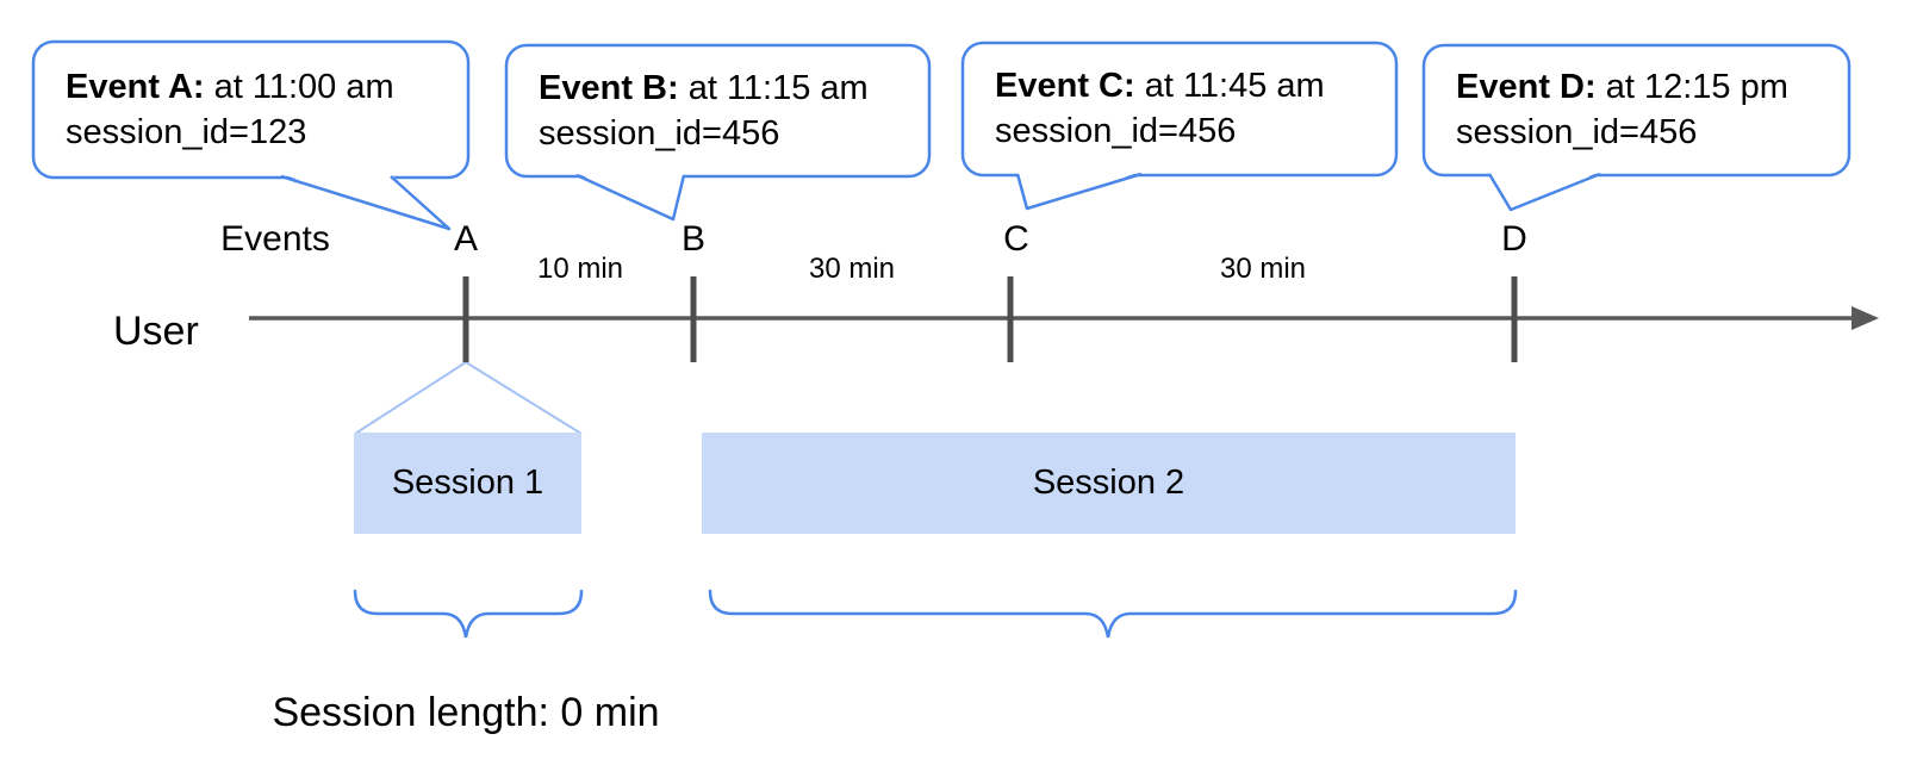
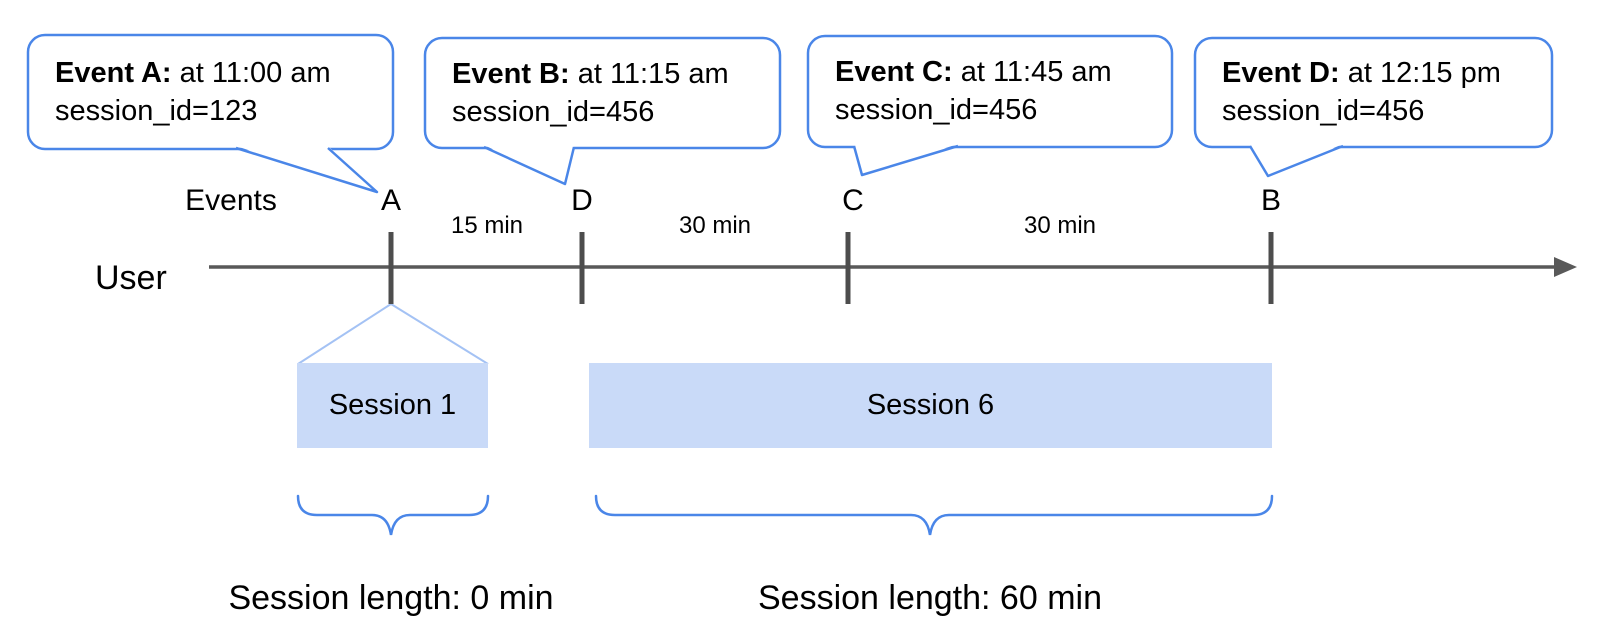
  Event A: at 11:00 am
  session_id=123
  Event B: at 11:15 am
  session_id=456
  Event C: at 11:45 am
  session_id=456
  Event D: at 12:15 pm
  session_id=456
  Events
  User
  A
- B
+ D
  C
- D
+ B
- 10 min
+ 15 min
  30 min
  30 min
  Session 1
- Session 2
+ Session 6
  Session length: 0 min
+ Session length: 60 min
